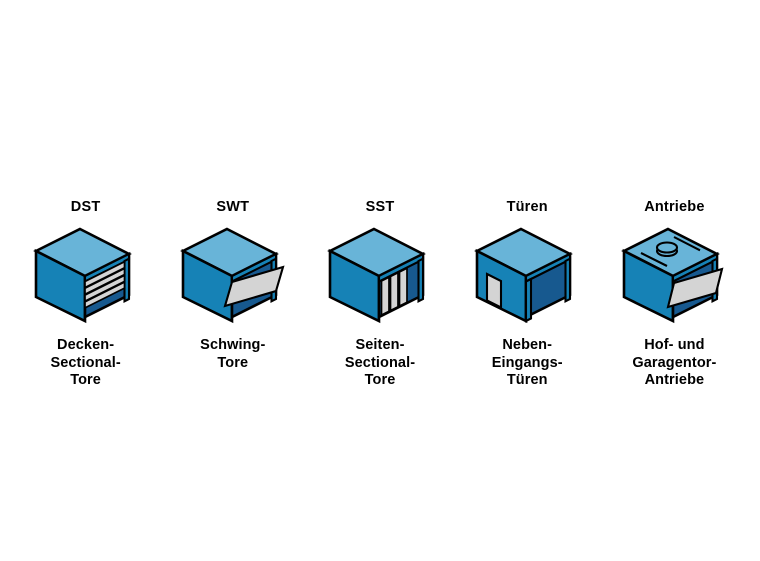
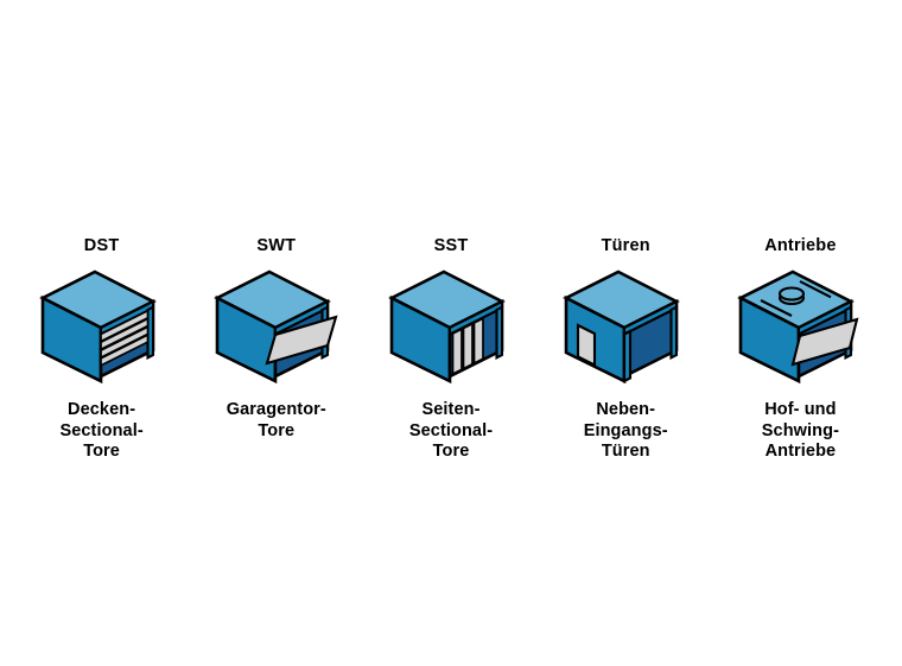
  DST
  Decken-
  Sectional-
  Tore
  SWT
- Schwing-
+ Garagentor-
  Tore
  SST
  Seiten-
  Sectional-
  Tore
  Türen
  Neben-
  Eingangs-
  Türen
  Antriebe
  Hof- und
- Garagentor-
+ Schwing-
  Antriebe
